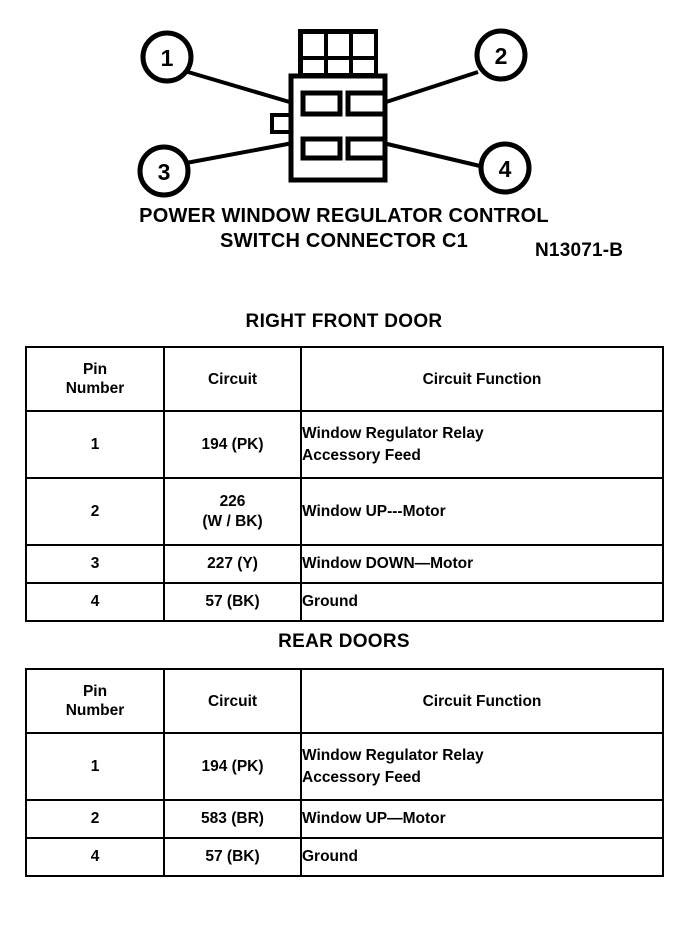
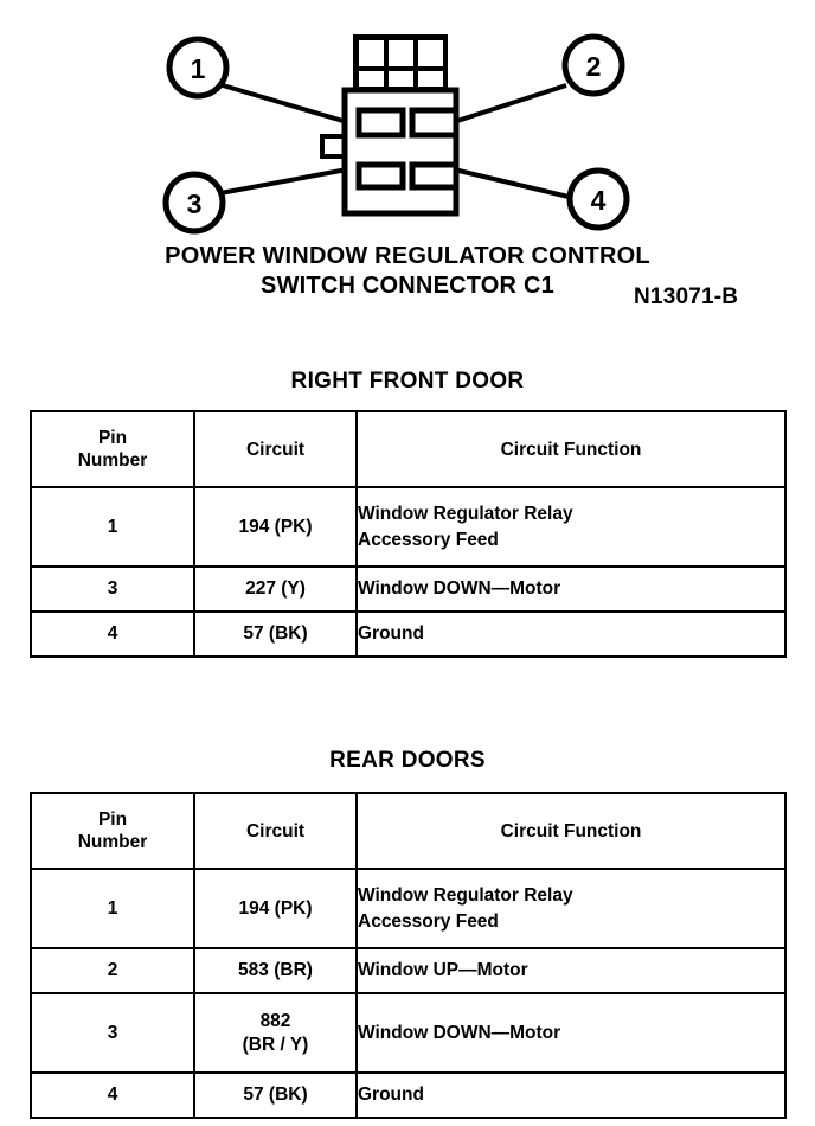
  1
  2
  3
  4
  POWER WINDOW REGULATOR CONTROL
  SWITCH CONNECTOR C1
  N13071-B
  RIGHT FRONT DOOR
  Pin Number	Circuit	Circuit Function
  1	194 (PK)	Window Regulator Relay Accessory Feed
- 2	226 (W / BK)	Window UP---Motor
  3	227 (Y)	Window DOWN—Motor
  4	57 (BK)	Ground
  REAR DOORS
  Pin Number	Circuit	Circuit Function
  1	194 (PK)	Window Regulator Relay Accessory Feed
  2	583 (BR)	Window UP—Motor
+ 3	882 (BR / Y)	Window DOWN—Motor
  4	57 (BK)	Ground
